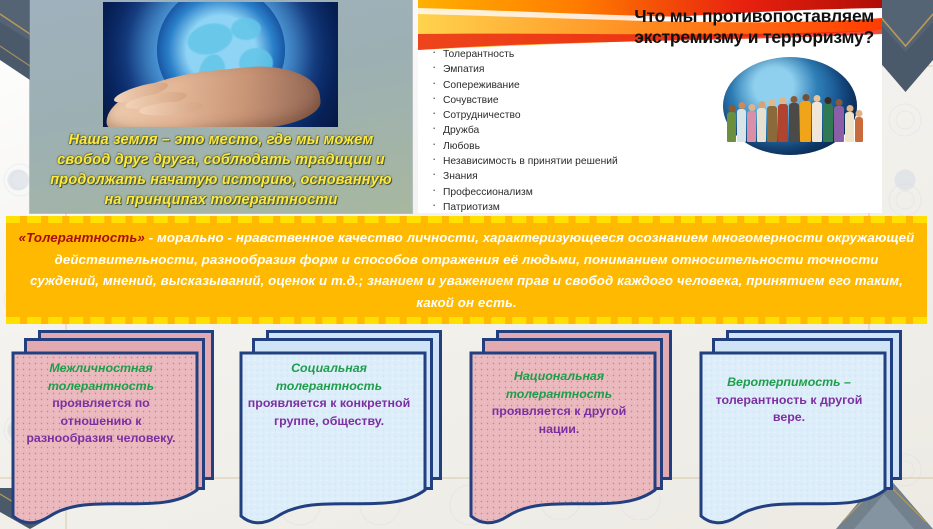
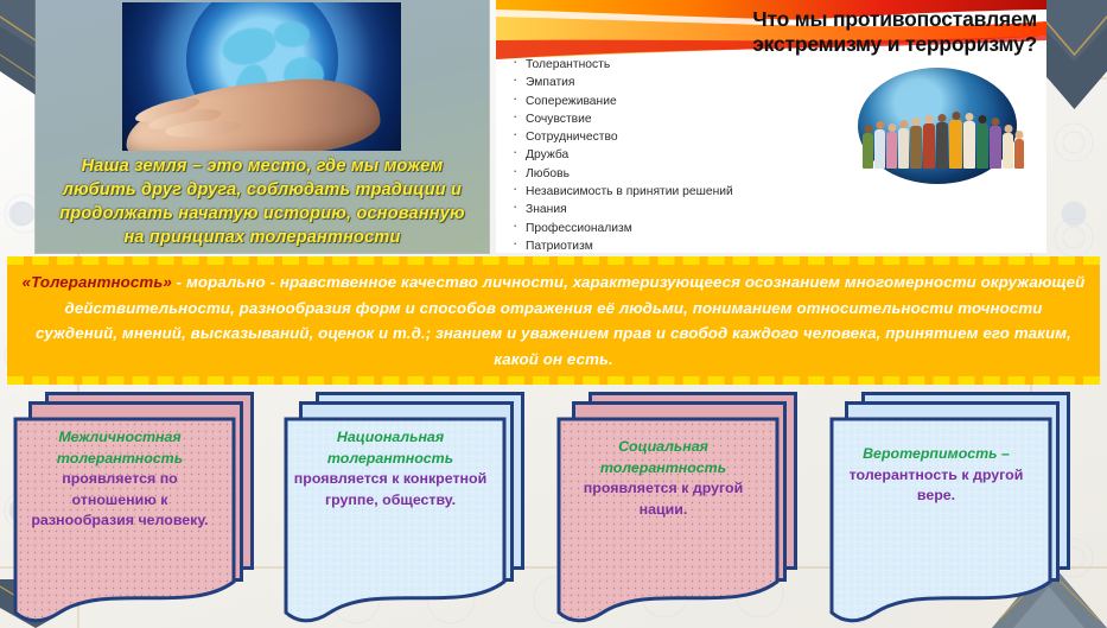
- Наша земля – это место, где мы можем свобод друг друга, соблюдать традиции и продолжать начатую историю, основанную на принципах толерантности
+ Наша земля – это место, где мы можем любить друг друга, соблюдать традиции и продолжать начатую историю, основанную на принципах толерантности
  Что мы противопоставляем экстремизму и терроризму?
  Толерантность
  Эмпатия
  Сопереживание
  Сочувствие
  Сотрудничество
  Дружба
  Любовь
  Независимость в принятии решений
  Знания
  Профессионализм
  Патриотизм
  «Толерантность» - морально - нравственное качество личности, характеризующееся осознанием многомерности окружающей действительности, разнообразия форм и способов отражения её людьми, пониманием относительности точности суждений, мнений, высказываний, оценок и т.д.; знанием и уважением прав и свобод каждого человека, принятием его таким, какой он есть.
  Межличностная толерантность
  проявляется по отношению к разнообразия человеку.
- Социальная толерантность
+ Национальная толерантность
  проявляется к конкретной группе, обществу.
- Национальная толерантность
+ Социальная толерантность
  проявляется к другой нации.
  Веротерпимость –
  толерантность к другой вере.
